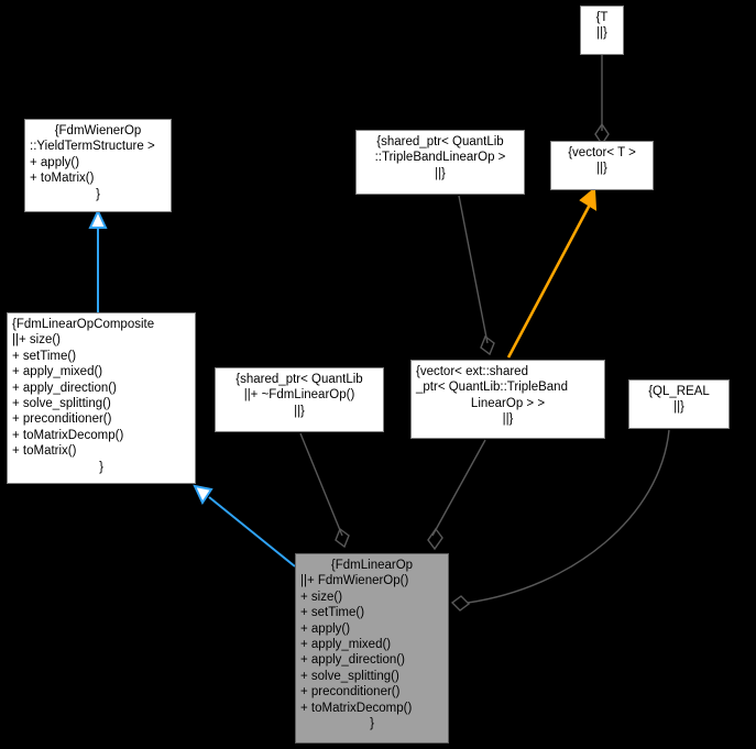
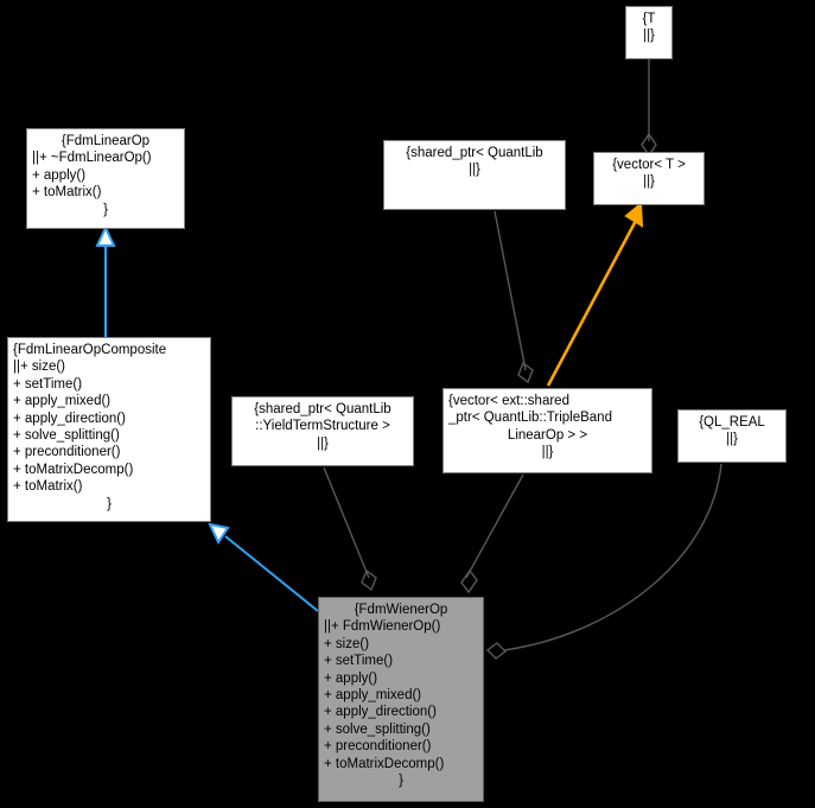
  {T
  ||}
  {vector< T >
  ||}
  {shared_ptr< QuantLib
- ::TripleBandLinearOp >
  ||}
- {FdmWienerOp
+ {FdmLinearOp
- ::YieldTermStructure >
+ ||+ ~FdmLinearOp()
  + apply()
  + toMatrix()
  }
  {FdmLinearOpComposite
  ||+ size()
  + setTime()
  + apply_mixed()
  + apply_direction()
  + solve_splitting()
  + preconditioner()
  + toMatrixDecomp()
  + toMatrix()
  }
  {shared_ptr< QuantLib
- ||+ ~FdmLinearOp()
+ ::YieldTermStructure >
  ||}
  {vector< ext::shared
  _ptr< QuantLib::TripleBand
  LinearOp > >
  ||}
  {QL_REAL
  ||}
- {FdmLinearOp
+ {FdmWienerOp
  ||+ FdmWienerOp()
  + size()
  + setTime()
  + apply()
  + apply_mixed()
  + apply_direction()
  + solve_splitting()
  + preconditioner()
  + toMatrixDecomp()
  }
